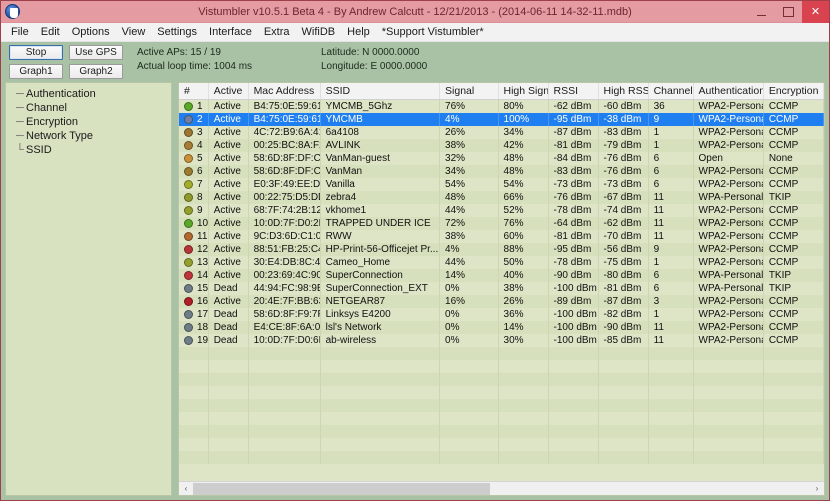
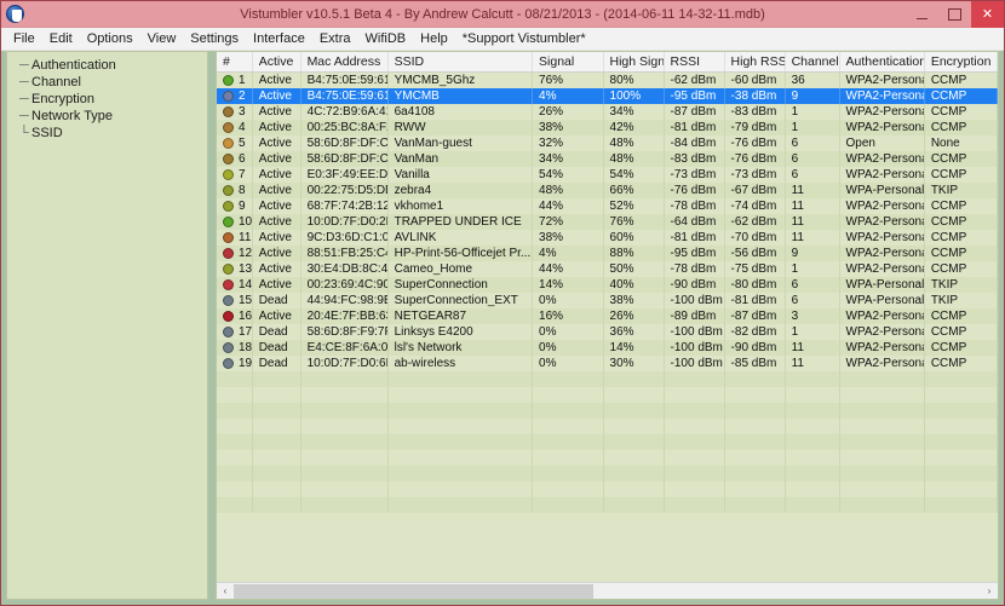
- Vistumbler v10.5.1 Beta 4 - By Andrew Calcutt - 12/21/2013 - (2014-06-11 14-32-11.mdb)
+ Vistumbler v10.5.1 Beta 4 - By Andrew Calcutt - 08/21/2013 - (2014-06-11 14-32-11.mdb)
  File
  Edit
  Options
  View
  Settings
  Interface
  Extra
  WifiDB
  Help
  *Support Vistumbler*
- Stop
- Use GPS
- Graph1
- Graph2
- Active APs: 15 / 19
- Actual loop time: 1004 ms
- Latitude: N 0000.0000
- Longitude: E 0000.0000
  ─
  Authentication
  ─
  Channel
  ─
  Encryption
  ─
  Network Type
  └
  SSID
  #
  Active
  Mac Address
  SSID
  Signal
  High Sign
  RSSI
  High RSS
  Channel
  Authentication
  Encryption
  1
  Active
  B4:75:0E:59:61
  YMCMB_5Ghz
  76%
  80%
  -62 dBm
  -60 dBm
  36
  WPA2-Person
  CCMP
  2
  Active
  B4:75:0E:59:61
  YMCMB
  4%
  100%
  -95 dBm
  -38 dBm
  9
  WPA2-Person
  CCMP
  3
  Active
  4C:72:B9:6A:4
  6a4108
  26%
  34%
  -87 dBm
  -83 dBm
  1
  WPA2-Person
  CCMP
  4
  Active
  00:25:BC:8A:F
- AVLINK
+ RWW
  38%
  42%
  -81 dBm
  -79 dBm
  1
  WPA2-Person
  CCMP
  5
  Active
  58:6D:8F:DF:C
  VanMan-guest
  32%
  48%
  -84 dBm
  -76 dBm
  6
  Open
  None
  6
  Active
  58:6D:8F:DF:C
  VanMan
  34%
  48%
  -83 dBm
  -76 dBm
  6
  WPA2-Person
  CCMP
  7
  Active
  E0:3F:49:EE:D
  Vanilla
  54%
  54%
  -73 dBm
  -73 dBm
  6
  WPA2-Person
  CCMP
  8
  Active
  00:22:75:D5:D
  zebra4
  48%
  66%
  -76 dBm
  -67 dBm
  11
  WPA-Personal
  TKIP
  9
  Active
  68:7F:74:2B:12
  vkhome1
  44%
  52%
  -78 dBm
  -74 dBm
  11
  WPA2-Person
  CCMP
  10
  Active
  10:0D:7F:D0:2
  TRAPPED UNDER ICE
  72%
  76%
  -64 dBm
  -62 dBm
  11
  WPA2-Person
  CCMP
  11
  Active
  9C:D3:6D:C1:0
- RWW
+ AVLINK
  38%
  60%
  -81 dBm
  -70 dBm
  11
  WPA2-Person
  CCMP
  12
  Active
  88:51:FB:25:C
  HP-Print-56-Officejet Pr...
  4%
  88%
  -95 dBm
  -56 dBm
  9
  WPA2-Person
  CCMP
  13
  Active
  30:E4:DB:8C:4
  Cameo_Home
  44%
  50%
  -78 dBm
  -75 dBm
  1
  WPA2-Person
  CCMP
  14
  Active
  00:23:69:4C:90
  SuperConnection
  14%
  40%
  -90 dBm
  -80 dBm
  6
  WPA-Personal
  TKIP
  15
  Dead
  44:94:FC:98:9B
  SuperConnection_EXT
  0%
  38%
  -100 dBm
  -81 dBm
  6
  WPA-Personal
  TKIP
  16
  Active
  20:4E:7F:BB:6
  NETGEAR87
  16%
  26%
  -89 dBm
  -87 dBm
  3
  WPA2-Person
  CCMP
  17
  Dead
  58:6D:8F:F9:7F
  Linksys E4200
  0%
  36%
  -100 dBm
  -82 dBm
  1
  WPA2-Person
  CCMP
  18
  Dead
  E4:CE:8F:6A:0
  lsl's Network
  0%
  14%
  -100 dBm
  -90 dBm
  11
  WPA2-Person
  CCMP
  19
  Dead
  10:0D:7F:D0:6
  ab-wireless
  0%
  30%
  -100 dBm
  -85 dBm
  11
  WPA2-Person
  CCMP
  ‹
  ›
